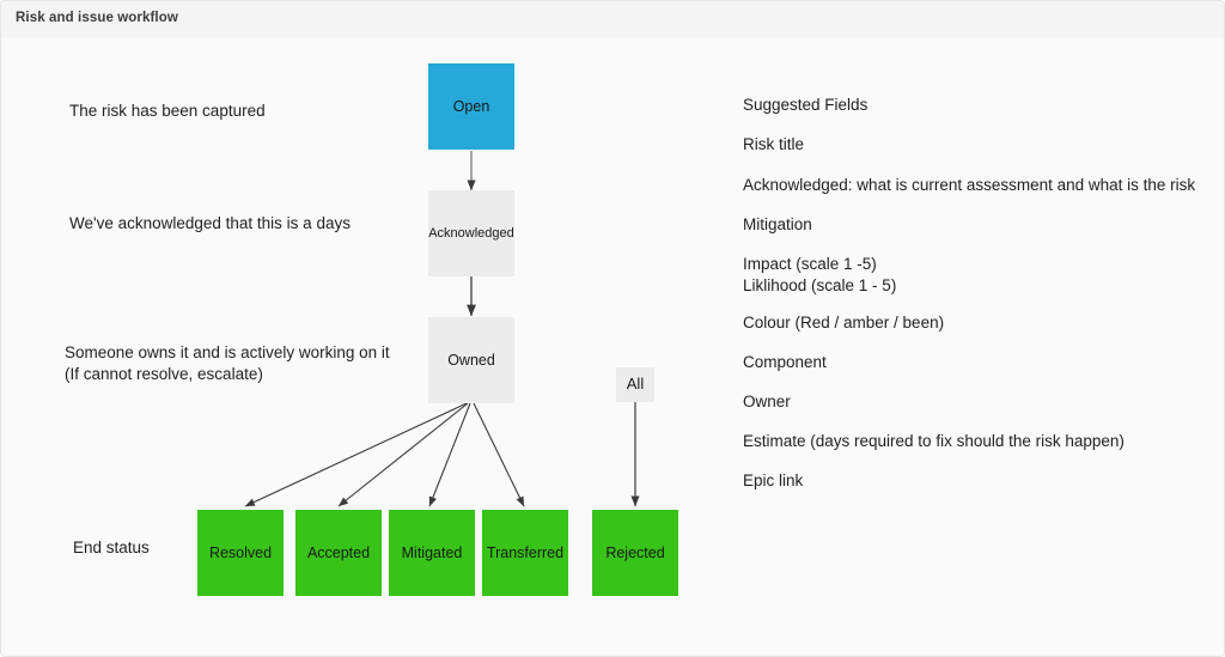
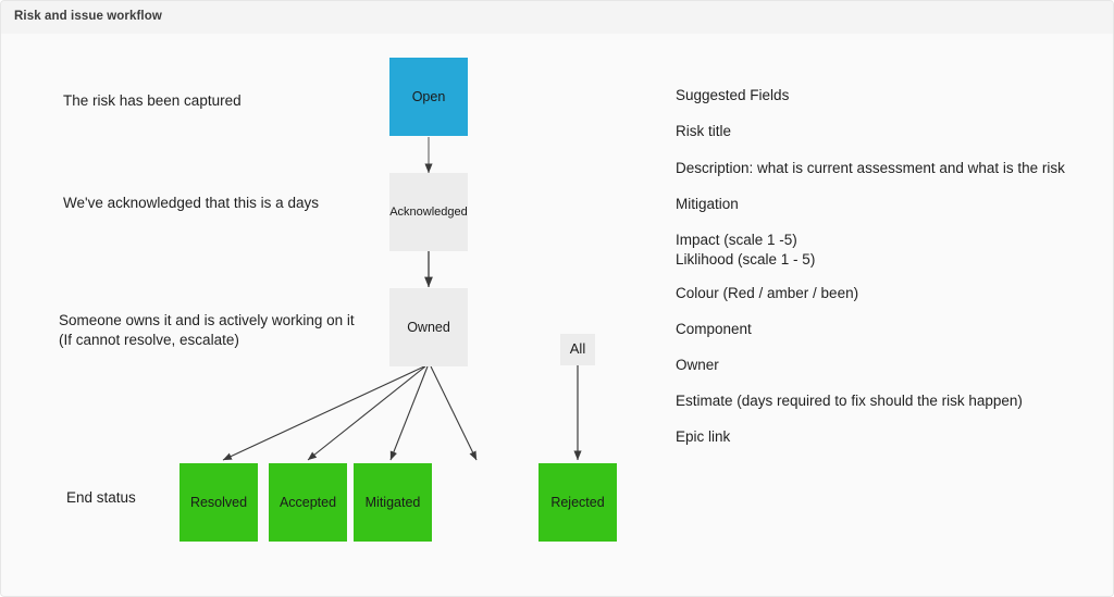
  Risk and issue workflow
  Open
  Acknowledged
  Owned
  All
  Resolved
  Accepted
  Mitigated
- Transferred
  Rejected
  The risk has been captured
  We've acknowledged that this is a days
  Someone owns it and is actively working on it
  (If cannot resolve, escalate)
  End status
  Suggested Fields
  Risk title
- Acknowledged: what is current assessment and what is the risk
+ Description: what is current assessment and what is the risk
  Mitigation
  Impact (scale 1 -5)
  Liklihood (scale 1 - 5)
  Colour (Red / amber / been)
  Component
  Owner
  Estimate (days required to fix should the risk happen)
  Epic link
